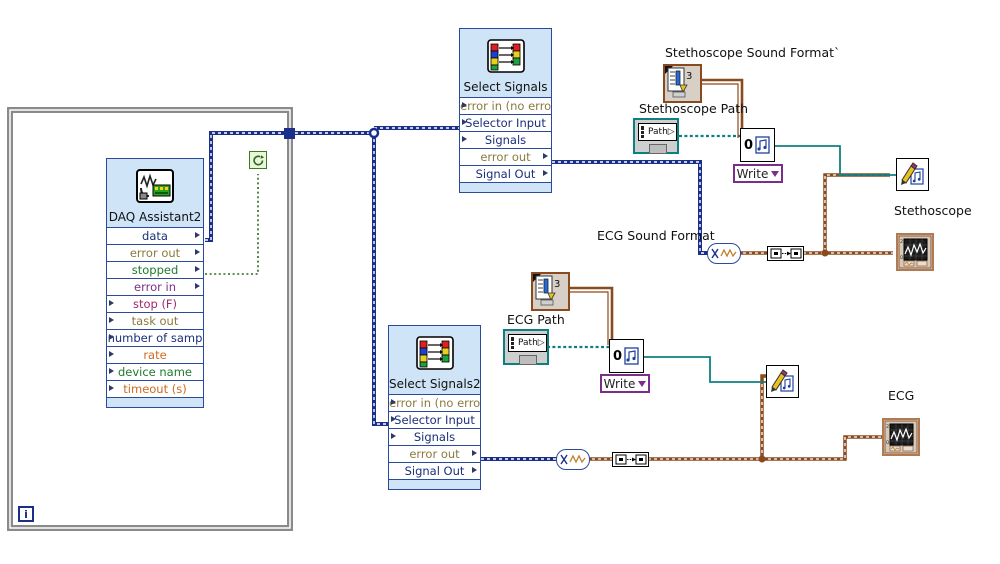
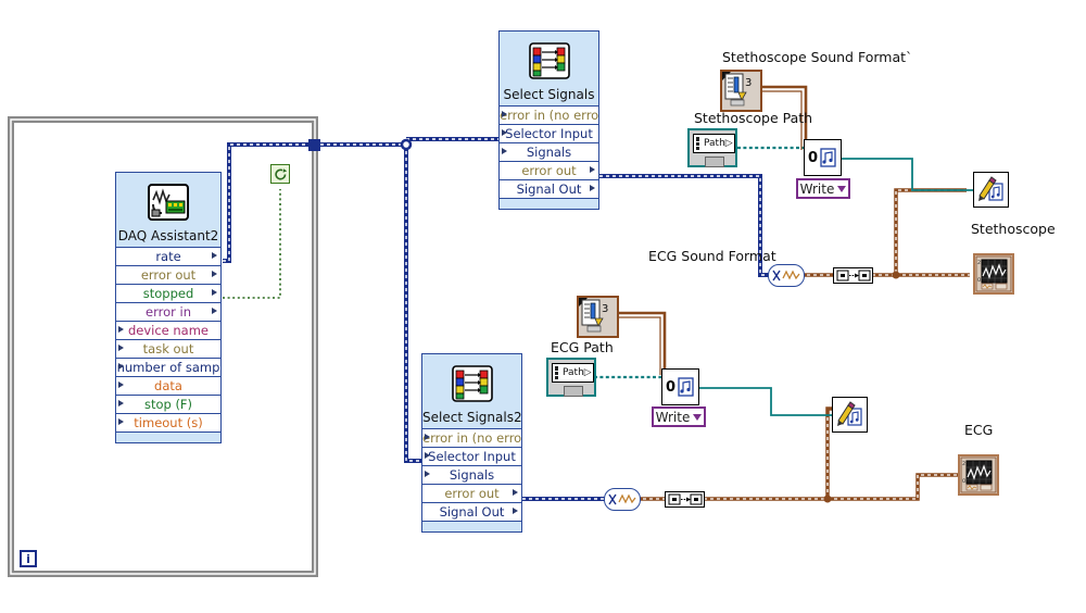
  DAQ Assistant2
- data
+ rate
  error out
  stopped
  error in
- stop (F)
+ device name
  task out
  number of samp
- rate
+ data
- device name
+ stop (F)
  timeout (s)
  i
  Select Signals
  error in (no erro
  Selector Input
  Signals
  error out
  Signal Out
  Select Signals2
  error in (no erro
  Selector Input
  Signals
  error out
  Signal Out
  Stethoscope Sound Format`
  3
  Stethoscope Path
  Path
  ▷
  0
  Write
  Stethoscope
  ECG Sound Format
  3
  ECG Path
  Path
  ▷
  0
  Write
  ECG
